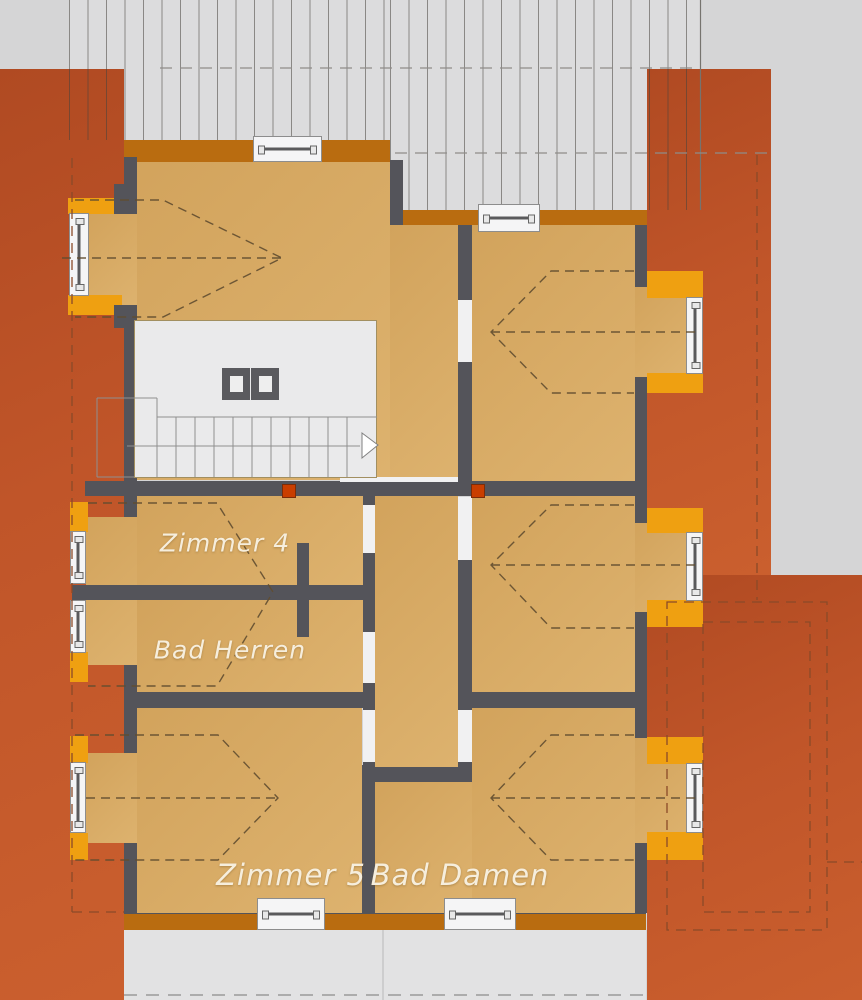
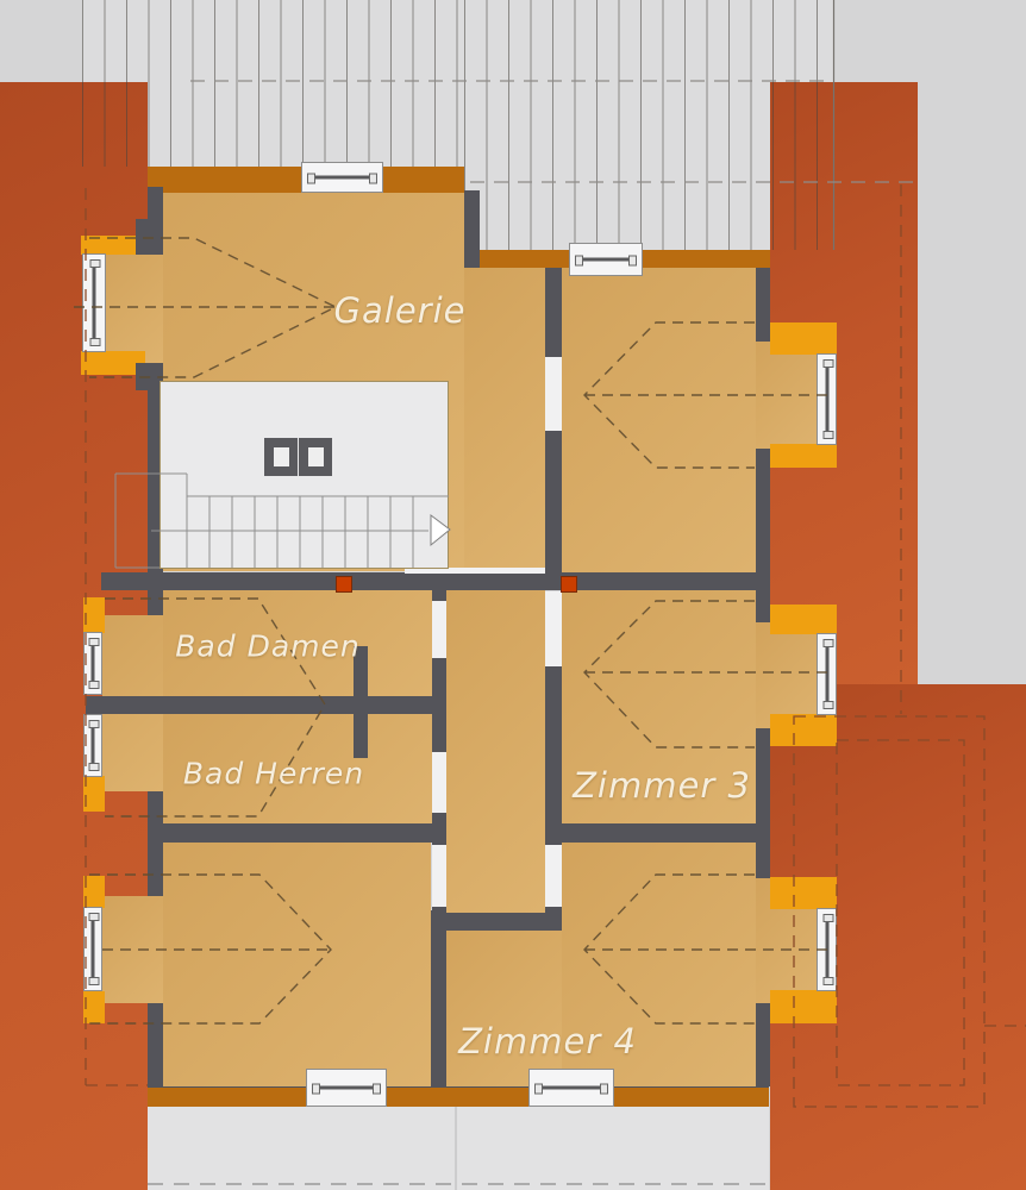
+ Galerie
+ Zimmer 3
- Zimmer 4
+ Bad Damen
  Bad Herren
- Zimmer 5
- Bad Damen
+ Zimmer 4
